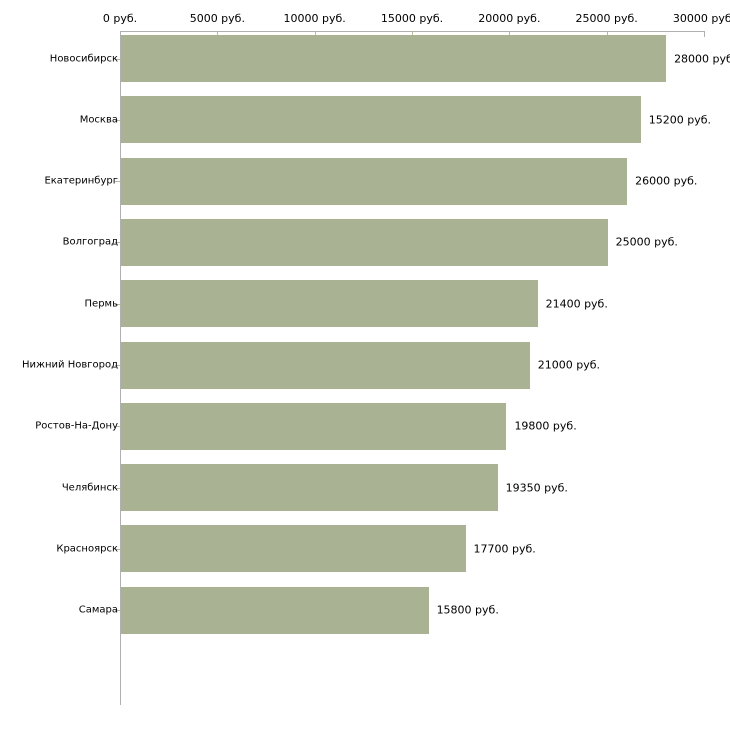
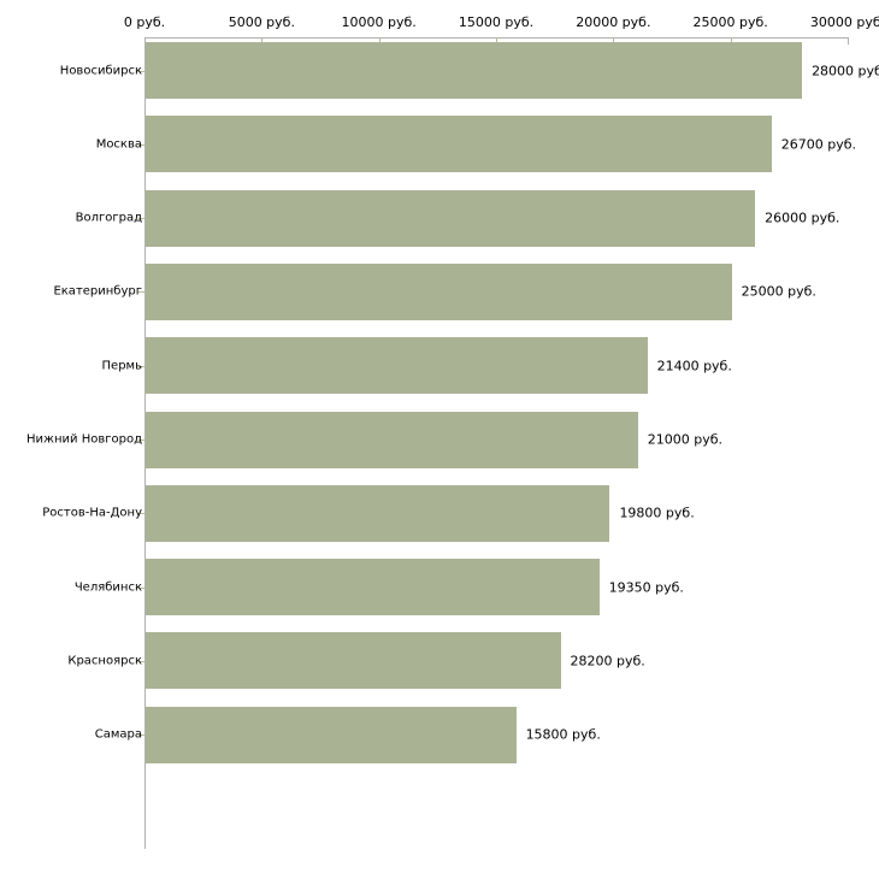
  0 руб.
  5000 руб.
  10000 руб.
  15000 руб.
  20000 руб.
  25000 руб.
  30000 руб
  Новосибирск
  28000 руб
  Москва
- 15200 руб.
+ 26700 руб.
- Екатеринбург
+ Волгоград
  26000 руб.
- Волгоград
+ Екатеринбург
  25000 руб.
  Пермь
  21400 руб.
  Нижний Новгород
  21000 руб.
  Ростов-На-Дону
  19800 руб.
  Челябинск
  19350 руб.
  Красноярск
- 17700 руб.
+ 28200 руб.
  Самара
  15800 руб.
